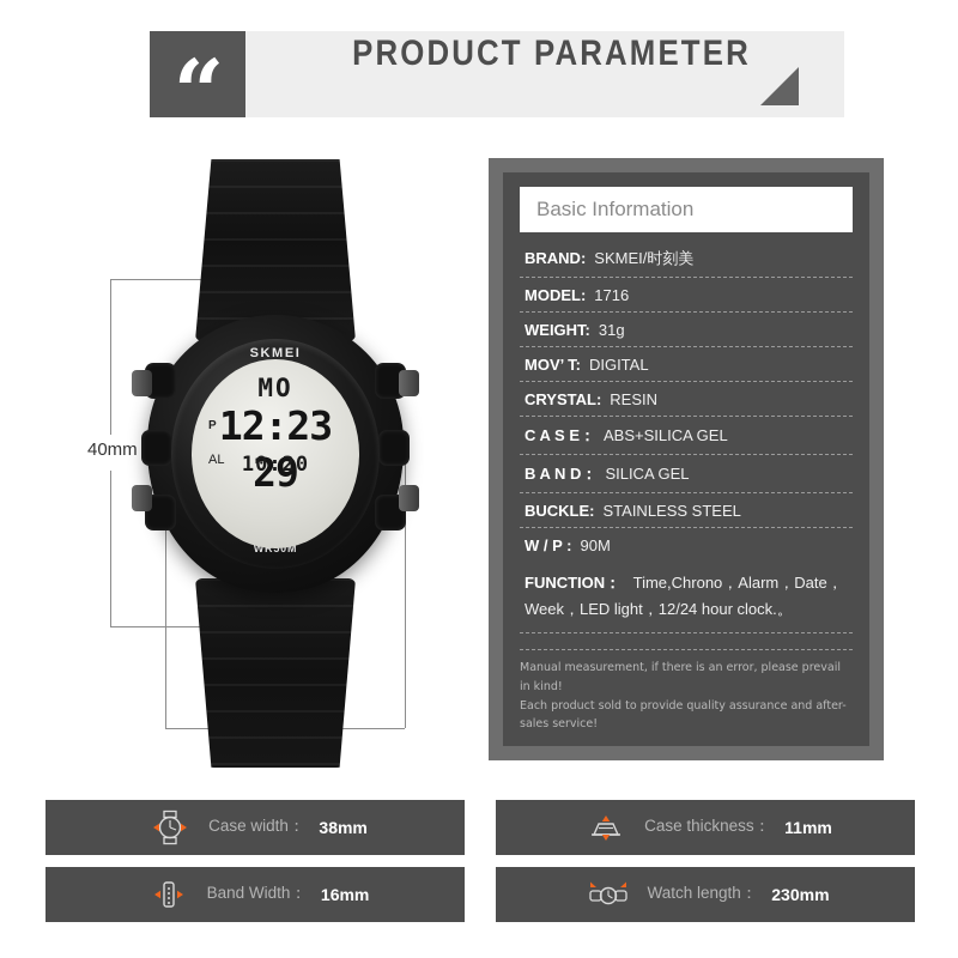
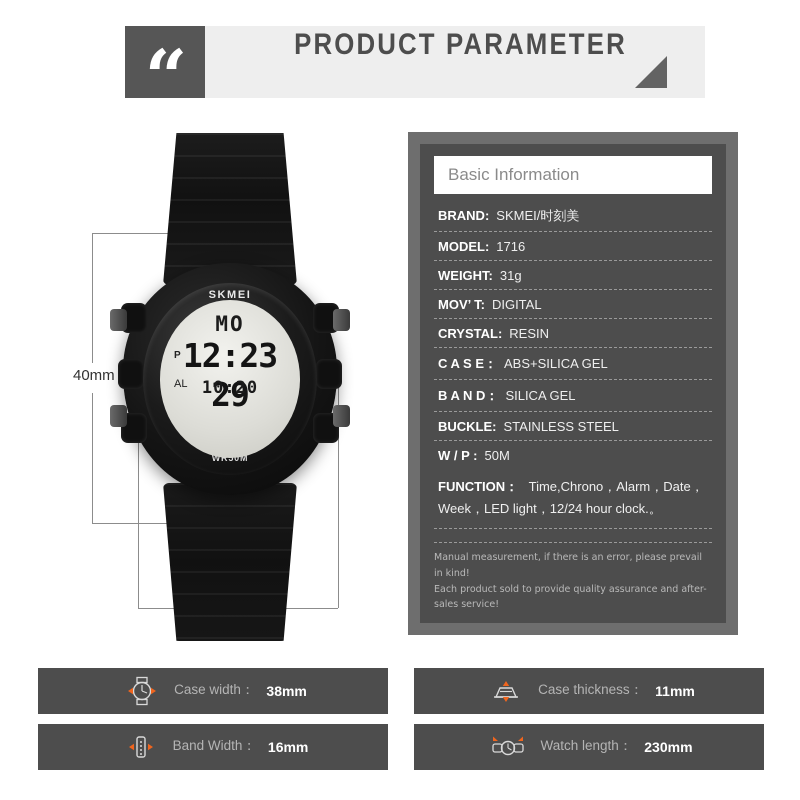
  “
  PRODUCT PARAMETER
  40mm
  SKMEI
  WR50M
  MO
  P
  12:23 29
  AL
  10:20
  Basic Information
  BRAND:
  SKMEI/时刻美
  MODEL:
  1716
  WEIGHT:
  31g
  MOV’ T:
  DIGITAL
  CRYSTAL:
  RESIN
  C A S E：
  ABS+SILICA GEL
  B A N D：
  SILICA GEL
  BUCKLE:
  STAINLESS STEEL
  W / P :
- 90M
+ 50M
  FUNCTION： Time,Chrono，Alarm，Date，Week，LED light，12/24 hour clock.。
  Manual measurement, if there is an error, please prevail in kind!
  Each product sold to provide quality assurance and after-sales service!
  Case width：
  38mm
  Case thickness：
  11mm
  Band Width：
  16mm
  Watch length：
  230mm
